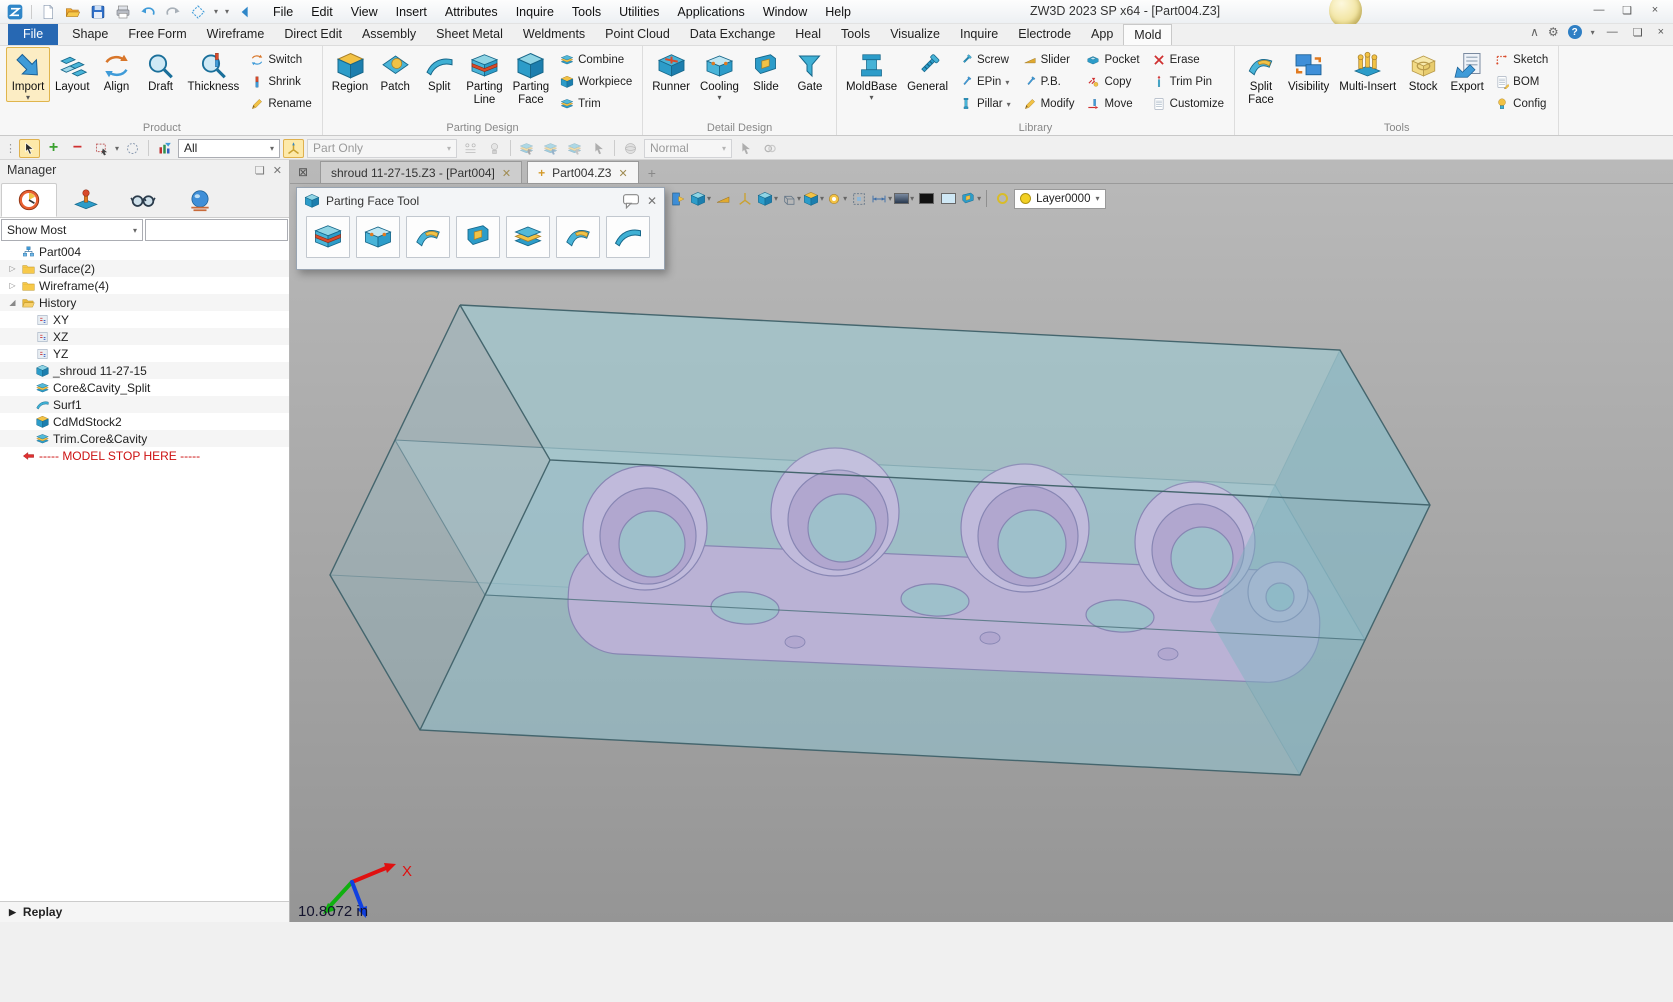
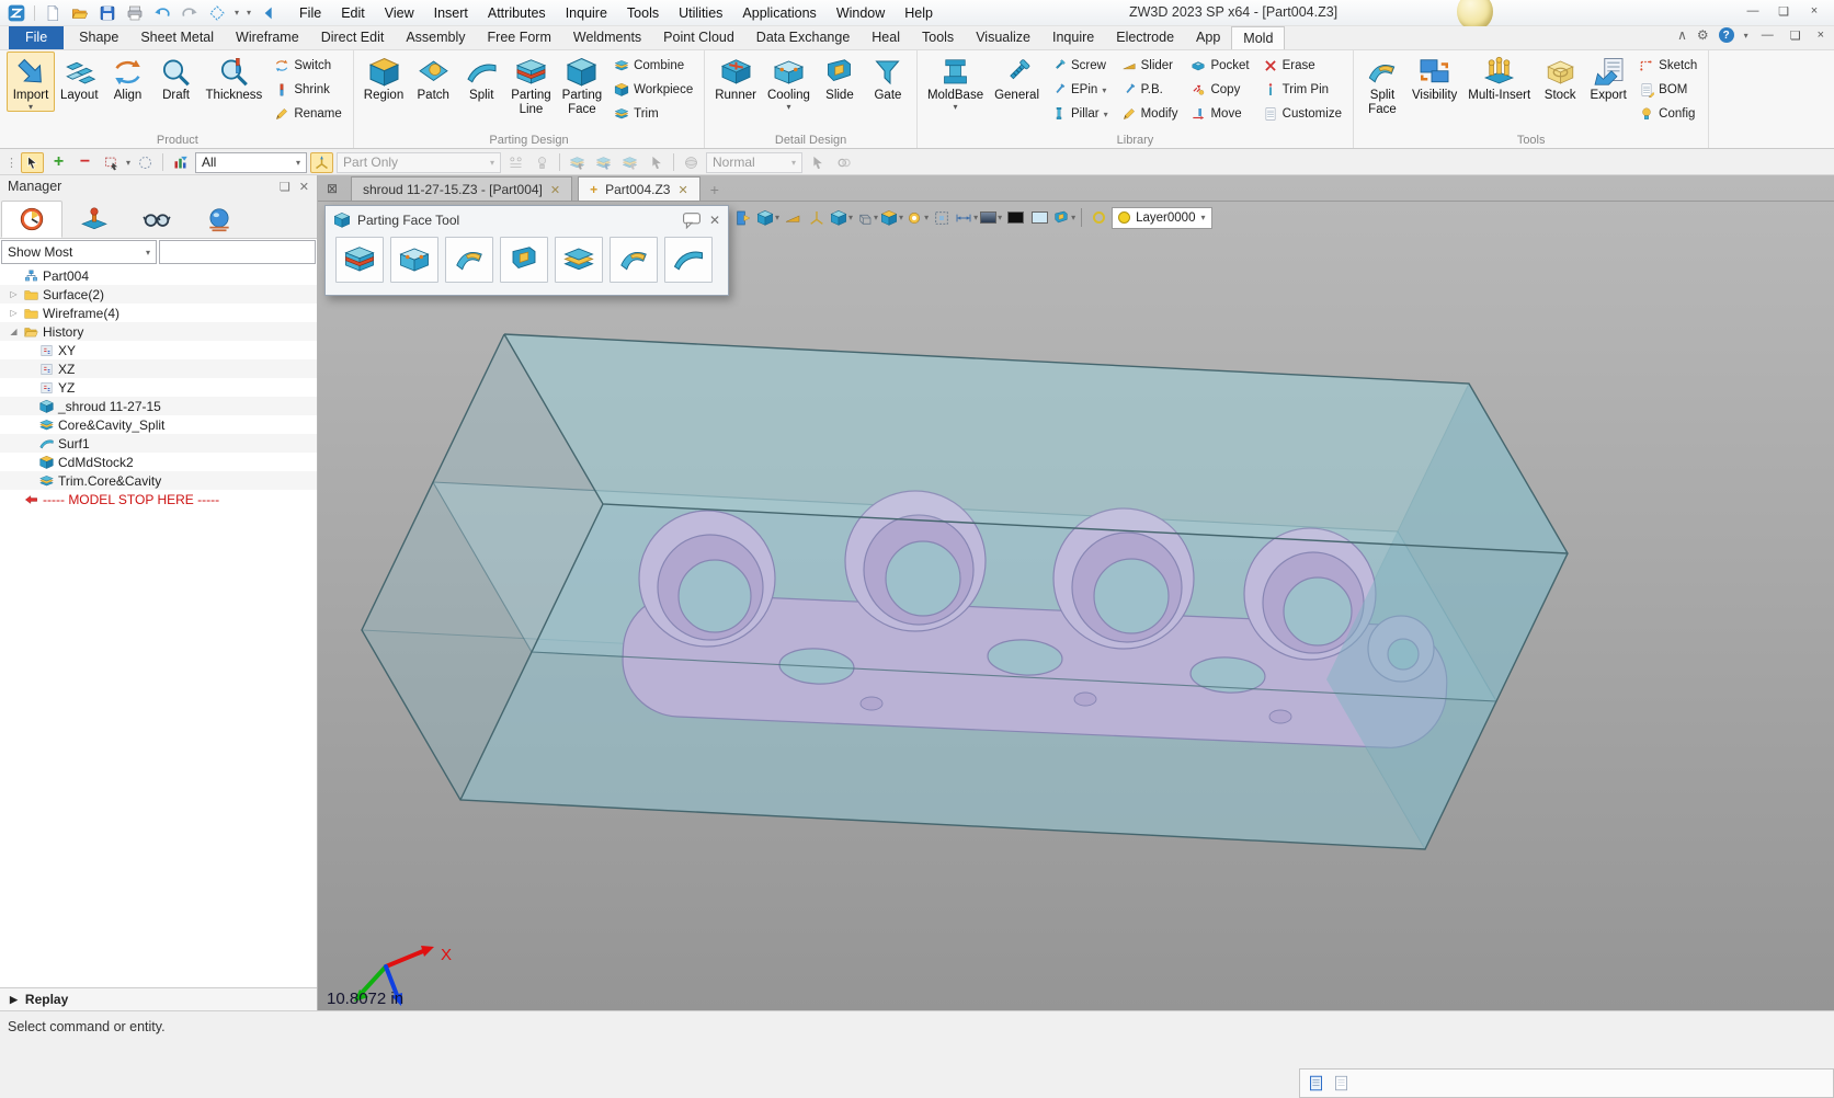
  ▾
  ▾
  File
  Edit
  View
  Insert
  Attributes
  Inquire
  Tools
  Utilities
  Applications
  Window
  Help
  ZW3D 2023 SP x64 - [Part004.Z3]
  —
  ❏
  ×
  File
  Shape
- Free Form
+ Sheet Metal
  Wireframe
  Direct Edit
  Assembly
- Sheet Metal
+ Free Form
  Weldments
  Point Cloud
  Data Exchange
  Heal
  Tools
  Visualize
  Inquire
  Electrode
  App
  Mold
  ∧
  ⚙
  ?
  ▾
  —
  ❏
  ×
  Import
  ▾
  Layout
  Align
  Draft
  Thickness
  Switch
  Shrink
  Rename
  Product
  Region
  Patch
  Split
  Parting
  Line
  Parting
  Face
  Combine
  Workpiece
  Trim
  Parting Design
  Runner
  Cooling
  ▾
  Slide
  Gate
  Detail Design
  MoldBase
  ▾
  General
  Screw
  EPin
  ▾
  Pillar
  ▾
  Slider
  P.B.
  Modify
  Pocket
  Copy
  Move
  Erase
  Trim Pin
  Customize
  Library
  Split
  Face
  Visibility
  Multi-Insert
  Stock
  Export
  Sketch
  BOM
  Config
  Tools
  ⋮
  +
  −
  ▾
  All
  ▾
  Part Only
  ▾
  Normal
  ▾
  Manager
  ❏
  ✕
  Show Most
  ▾
  Part004
  ▷
  Surface(2)
  ▷
  Wireframe(4)
  ◢
  History
  XY
  XZ
  YZ
  _shroud 11-27-15
  Core&Cavity_Split
  Surf1
  CdMdStock2
  Trim.Core&Cavity
  ----- MODEL STOP HERE -----
  ▶
  Replay
  X
  10.8072 in
  ⊠
  shroud 11-27-15.Z3 - [Part004]
  ✕
  +
  Part004.Z3
  ✕
  +
  Parting Face Tool
  ✕
  ▾
  ▾
  ▾
  ▾
  ▾
  ▾
  ▾
  ▾
  Layer0000
  ▾
+ Select command or entity.
